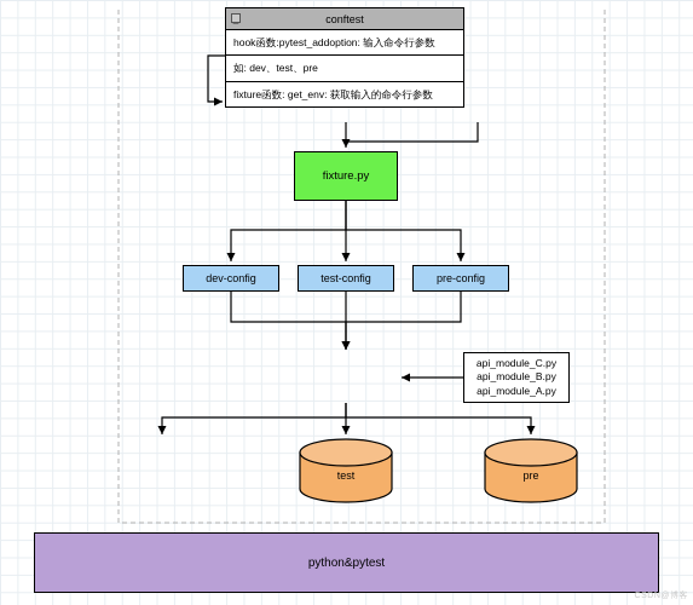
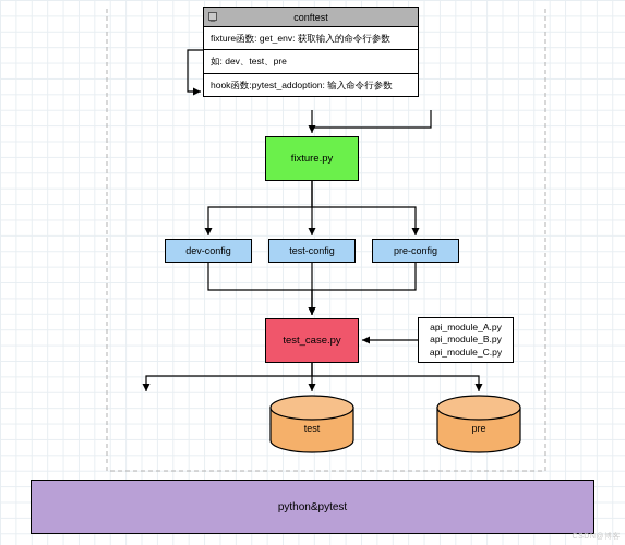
  _
  conftest
- hook函数:pytest_addoption: 输入命令行参数
+ fixture函数: get_env: 获取输入的命令行参数
  如: dev、test、pre
- fixture函数: get_env: 获取输入的命令行参数
+ hook函数:pytest_addoption: 输入命令行参数
  fixture.py
  dev-config
  test-config
  pre-config
+ test_case.py
- api_module_C.py
+ api_module_A.py
  api_module_B.py
- api_module_A.py
+ api_module_C.py
  test
  pre
  python&pytest
